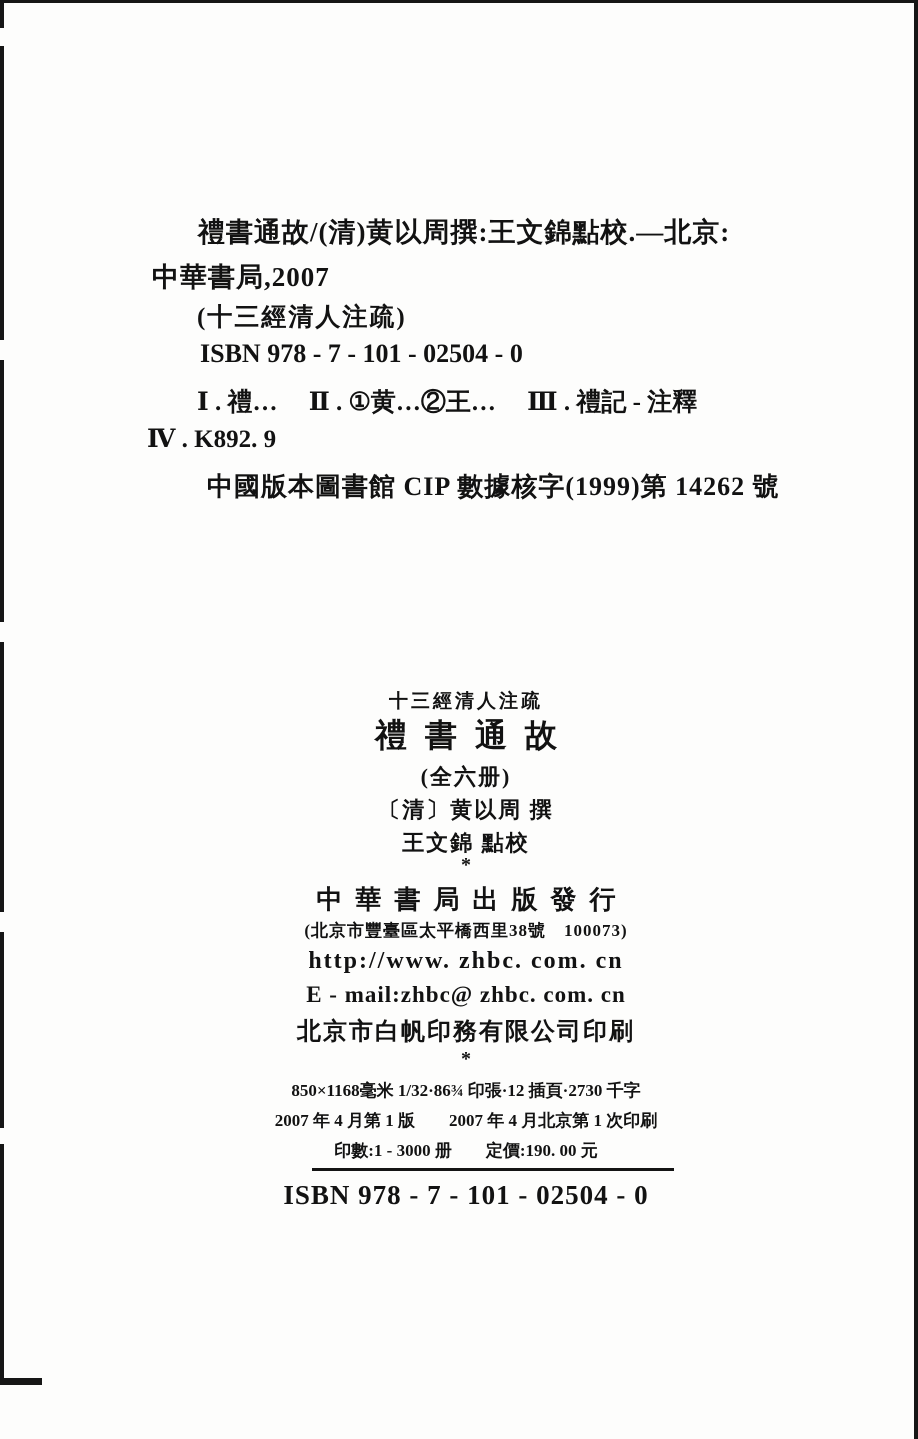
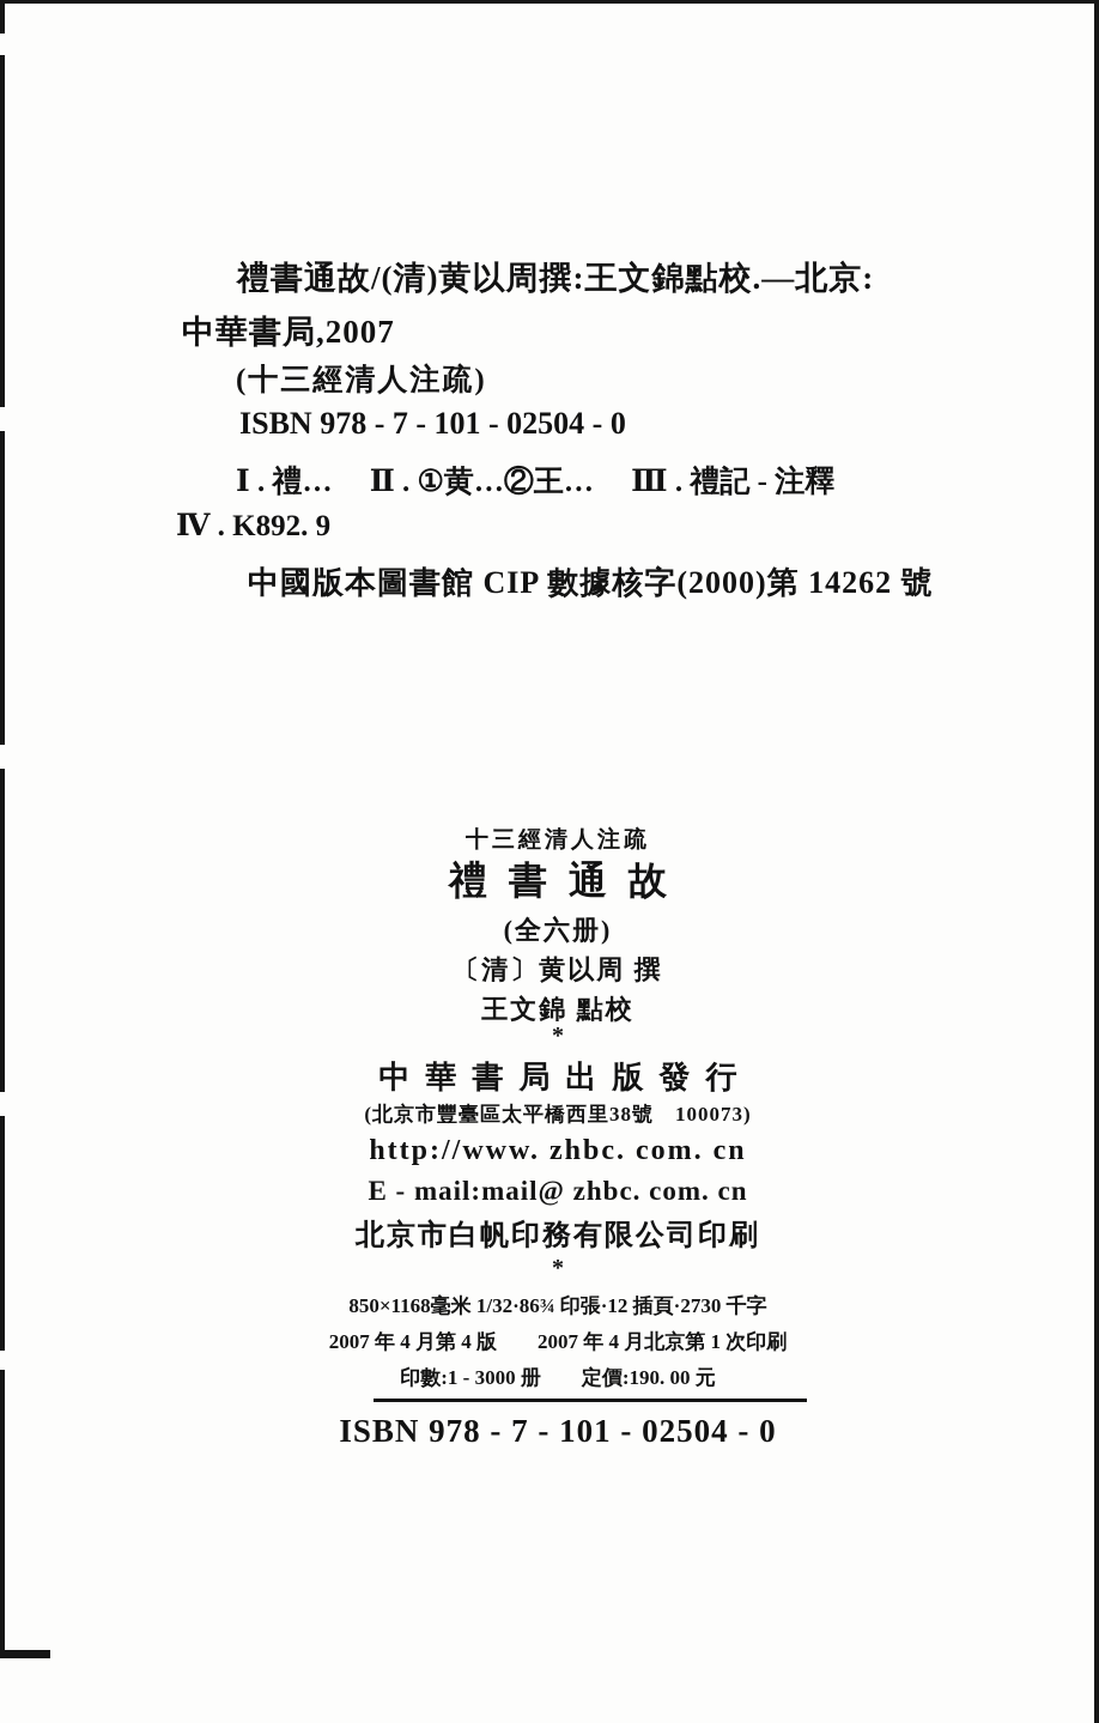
  禮書通故/(清)黄以周撰:王文錦點校.—北京:
  中華書局,2007
  (十三經清人注疏)
  ISBN 978 - 7 - 101 - 02504 - 0
  Ⅰ . 禮… Ⅱ . ①黄…②王… Ⅲ . 禮記 - 注釋
  Ⅳ . K892. 9
- 中國版本圖書館 CIP 數據核字(1999)第 14262 號
+ 中國版本圖書館 CIP 數據核字(2000)第 14262 號
  十三經清人注疏
  禮書通故
  (全六册)
  〔清〕黄以周 撰
  王文錦 點校
  *
  中華書局出版發行
  (北京市豐臺區太平橋西里38號 100073)
  http://www. zhbc. com. cn
- E - mail:zhbc@ zhbc. com. cn
+ E - mail:mail@ zhbc. com. cn
  北京市白帆印務有限公司印刷
  *
  850×1168毫米 1/32·86¾ 印張·12 插頁·2730 千字
- 2007 年 4 月第 1 版 2007 年 4 月北京第 1 次印刷
+ 2007 年 4 月第 4 版 2007 年 4 月北京第 1 次印刷
  印數:1 - 3000 册 定價:190. 00 元
  ISBN 978 - 7 - 101 - 02504 - 0
